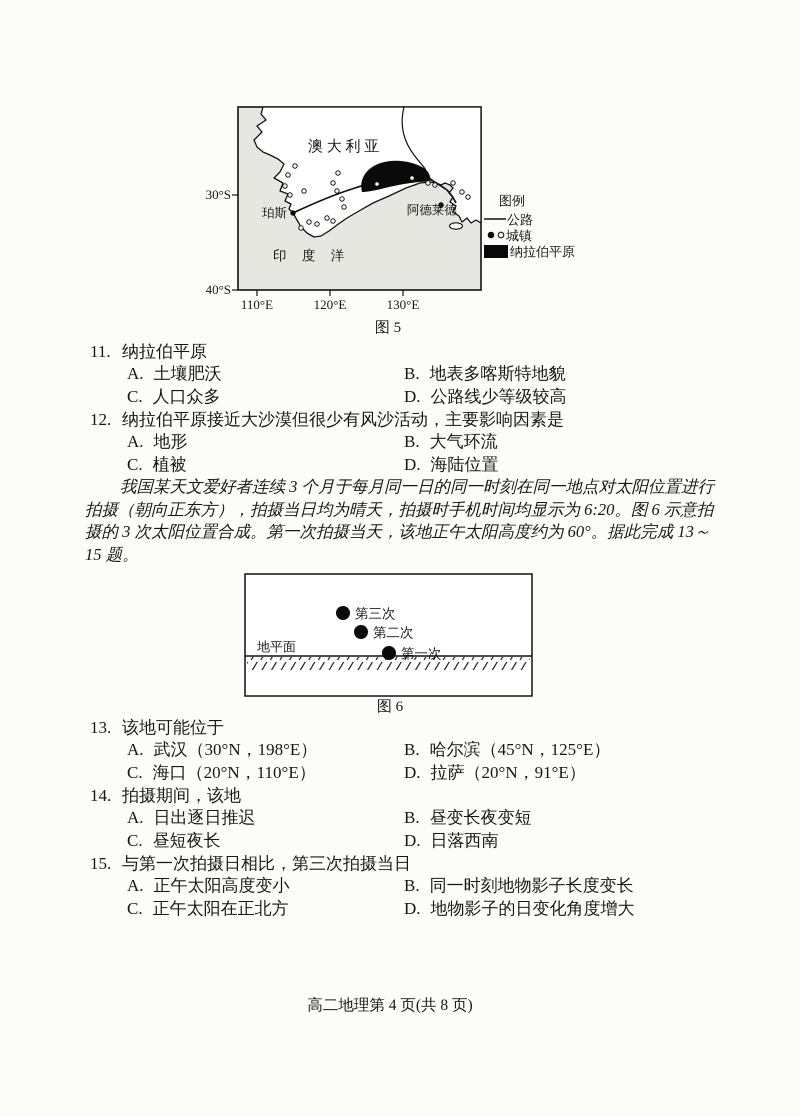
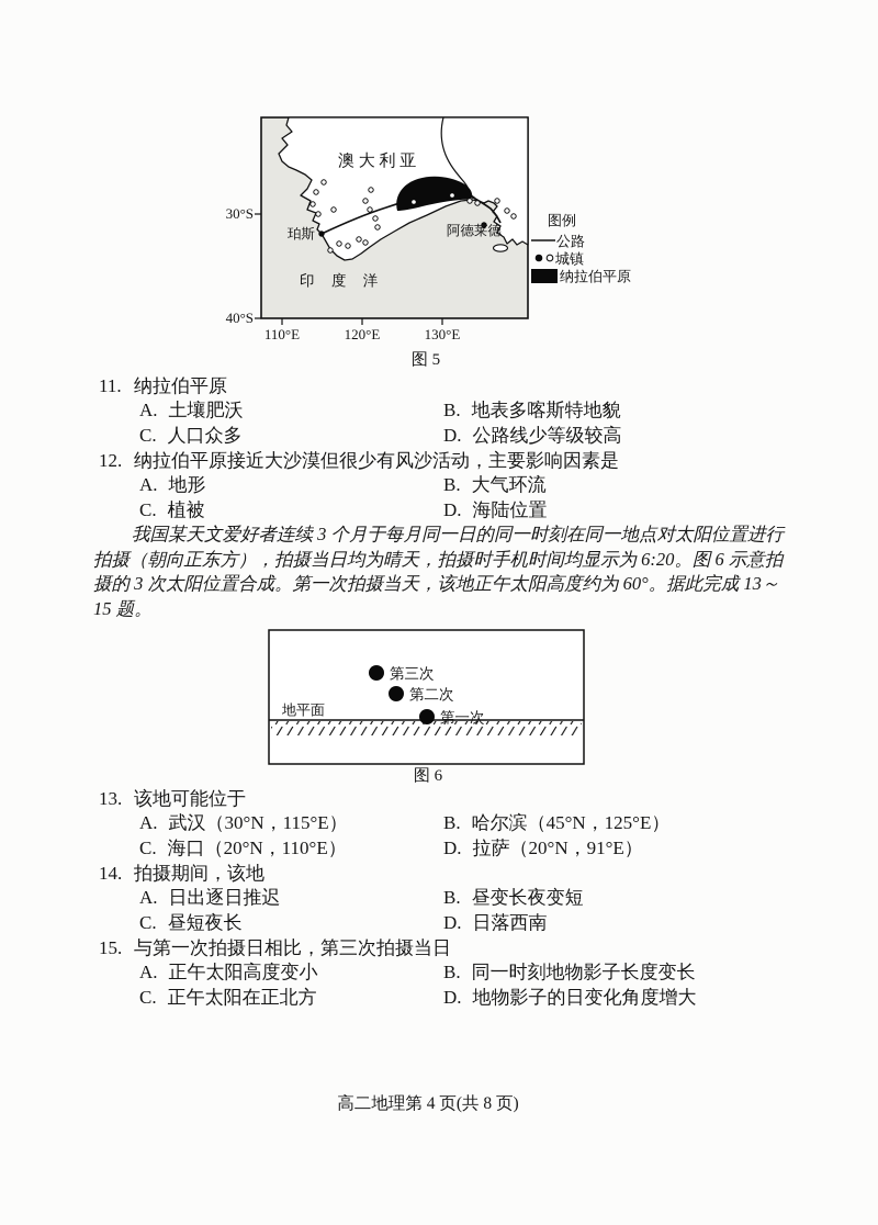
  澳 大 利 亚
  珀斯
  阿德莱德
  印 度 洋
  30°S
  40°S
  110°E
  120°E
  130°E
  图例
  公路
  城镇
  纳拉伯平原
  图 5
  11.
  纳拉伯平原
  A. 土壤肥沃
  B. 地表多喀斯特地貌
  C. 人口众多
  D. 公路线少等级较高
  12.
  纳拉伯平原接近大沙漠但很少有风沙活动，主要影响因素是
  A. 地形
  B. 大气环流
  C. 植被
  D. 海陆位置
  我国某天文爱好者连续 3 个月于每月同一日的同一时刻在同一地点对太阳位置进行
  拍摄（朝向正东方），拍摄当日均为晴天，拍摄时手机时间均显示为 6:20。图 6 示意拍
  摄的 3 次太阳位置合成。第一次拍摄当天，该地正午太阳高度约为 60°。据此完成 13～
  15 题。
  地平面
  第三次
  第二次
  第一次
  图 6
  13.
  该地可能位于
- A. 武汉（30°N，198°E）
+ A. 武汉（30°N，115°E）
  B. 哈尔滨（45°N，125°E）
  C. 海口（20°N，110°E）
  D. 拉萨（20°N，91°E）
  14.
  拍摄期间，该地
  A. 日出逐日推迟
  B. 昼变长夜变短
  C. 昼短夜长
  D. 日落西南
  15.
  与第一次拍摄日相比，第三次拍摄当日
  A. 正午太阳高度变小
  B. 同一时刻地物影子长度变长
  C. 正午太阳在正北方
  D. 地物影子的日变化角度增大
  高二地理第 4 页(共 8 页)
